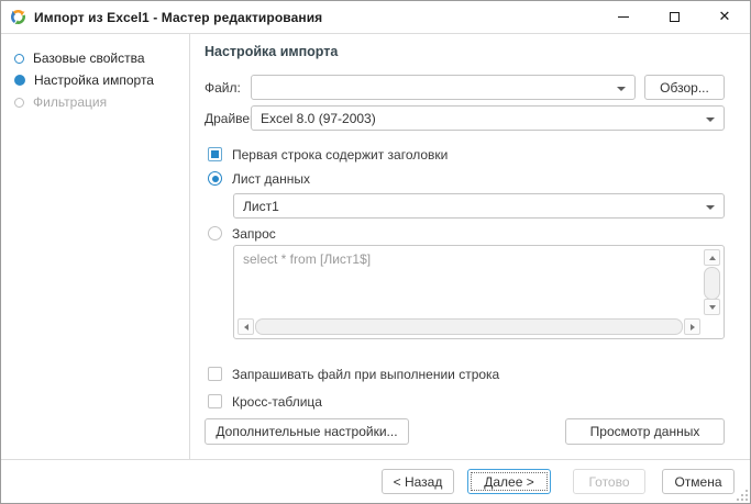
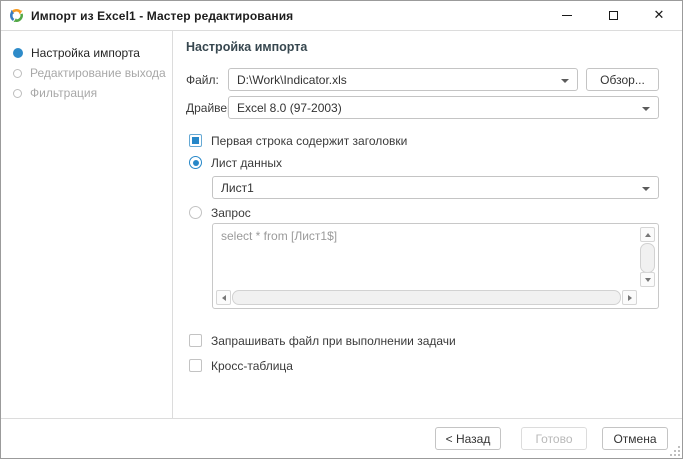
  Импорт из Excel1 - Мастер редактирования
  ✕
- Базовые свойства
  Настройка импорта
+ Редактирование выхода
  Фильтрация
  Настройка импорта
  Файл:
+ D:\Work\Indicator.xls
  Обзор...
  Драйве
  Excel 8.0 (97-2003)
  Первая строка содержит заголовки
  Лист данных
  Лист1
  Запрос
  select * from [Лист1$]
- Запрашивать файл при выполнении строка
+ Запрашивать файл при выполнении задачи
  Кросс-таблица
- Дополнительные настройки...
- Просмотр данных
  < Назад
- Далее >
  Готово
  Отмена
